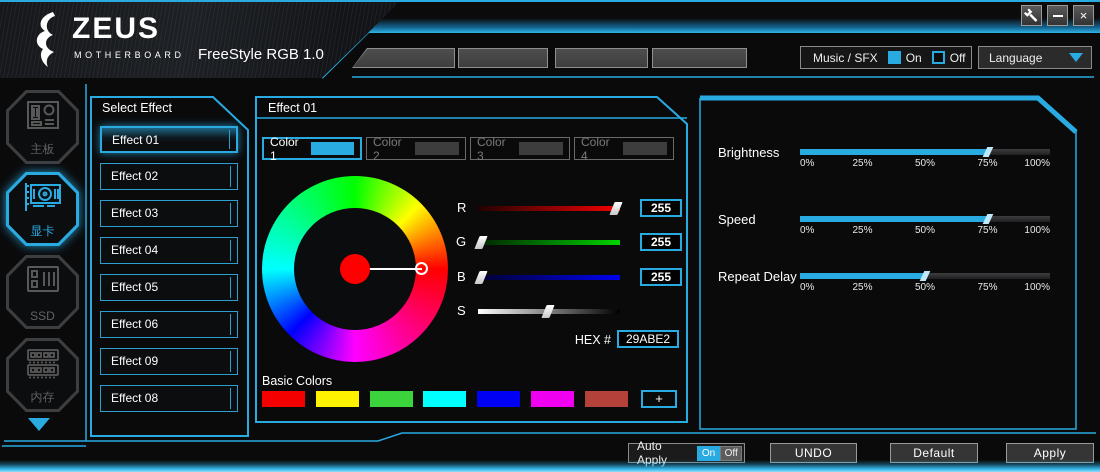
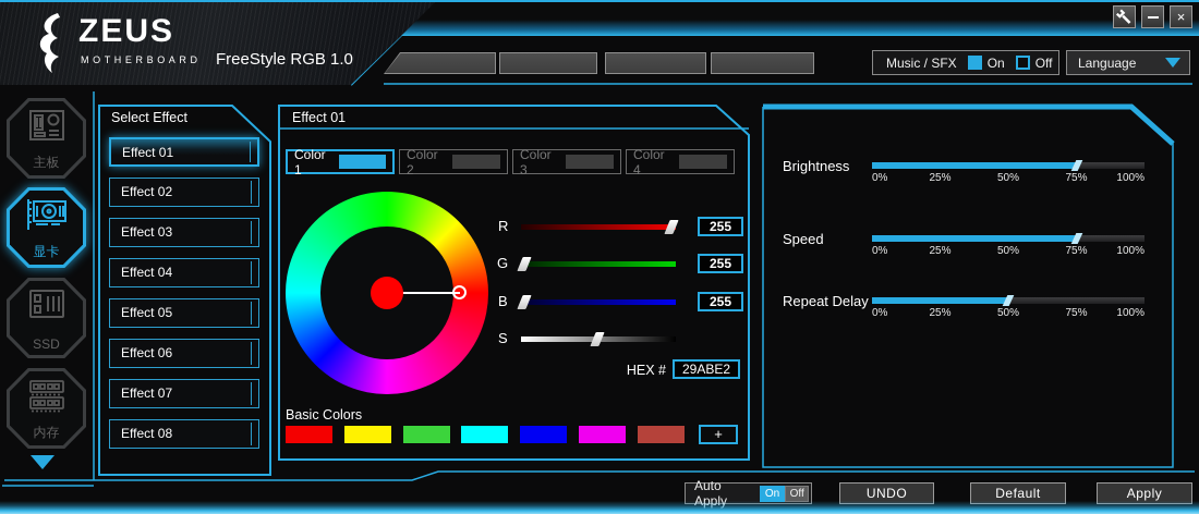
  ZEUS
  MOTHERBOARD
  FreeStyle RGB 1.0
  ×
  Music / SFX
  On
  Off
  Language
  主板
  显卡
  SSD
  内存
  Select Effect
  Effect 01
  Effect 02
  Effect 03
  Effect 04
  Effect 05
  Effect 06
- Effect 09
+ Effect 07
  Effect 08
  Effect 01
  Color 1
  Color 2
  Color 3
  Color 4
  R
  255
  G
  255
  B
  255
  S
  HEX #
  29ABE2
  Basic Colors
  +
  Brightness
  0%
  25%
  50%
  75%
  100%
  Speed
  0%
  25%
  50%
  75%
  100%
  Repeat Delay
  0%
  25%
  50%
  75%
  100%
  On
  Off
  UNDO
  Default
  Apply
